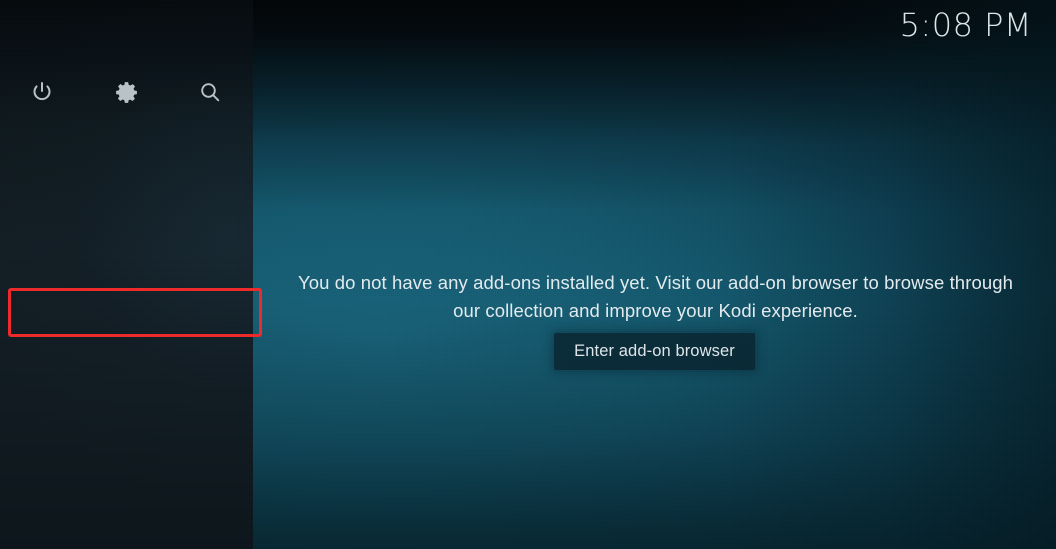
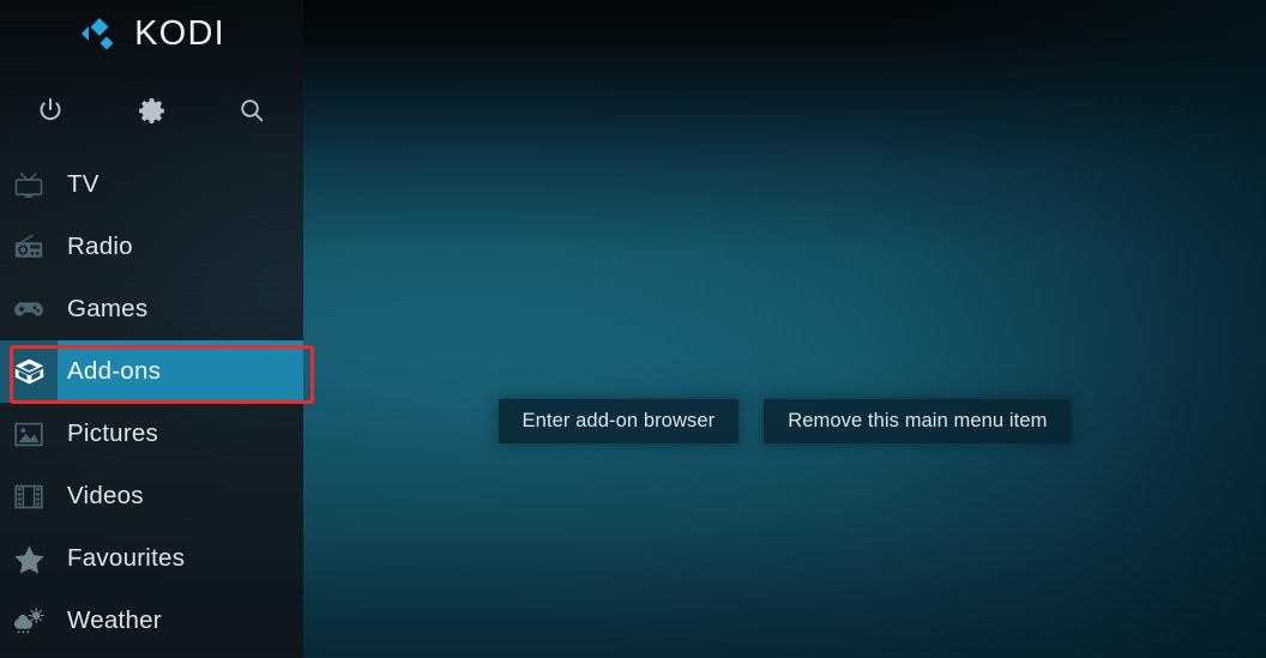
- 5:08 PM
- You do not have any add-ons installed yet. Visit our add-on browser to browse through our collection and improve your Kodi experience.
  Enter add-on browser
+ Remove this main menu item
+ KODI
+ TV
+ Radio
+ Games
+ Add-ons
+ Pictures
+ Videos
+ Favourites
+ Weather
